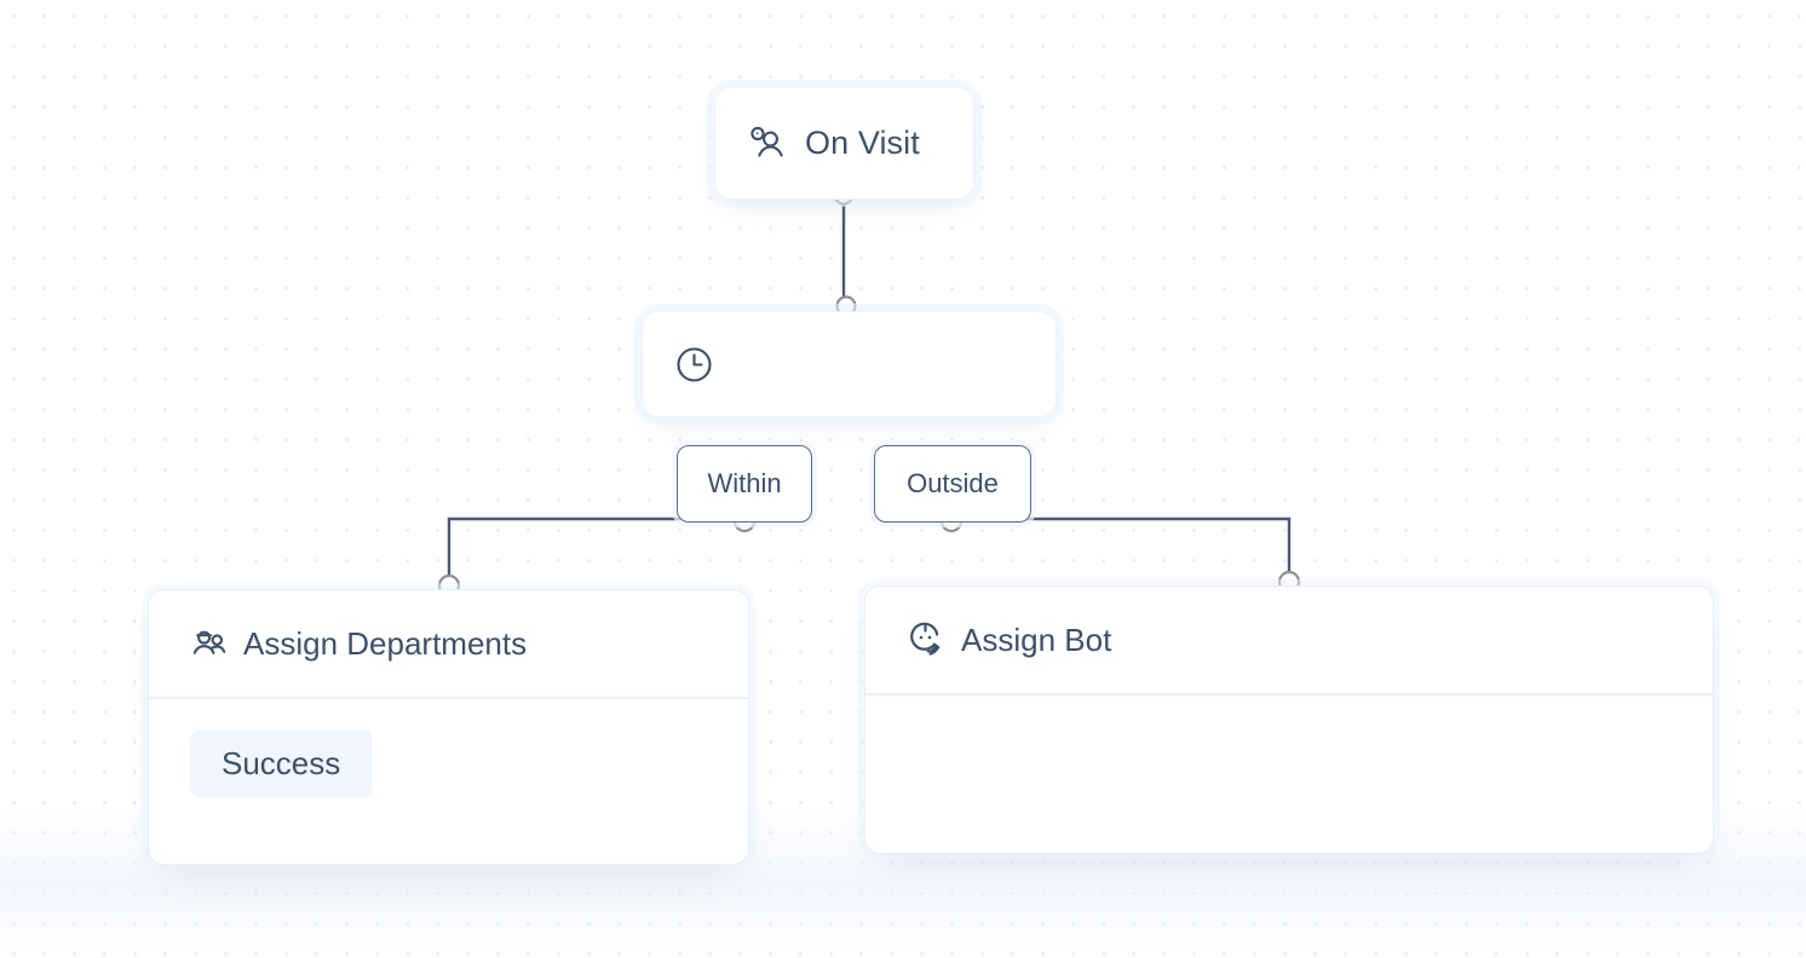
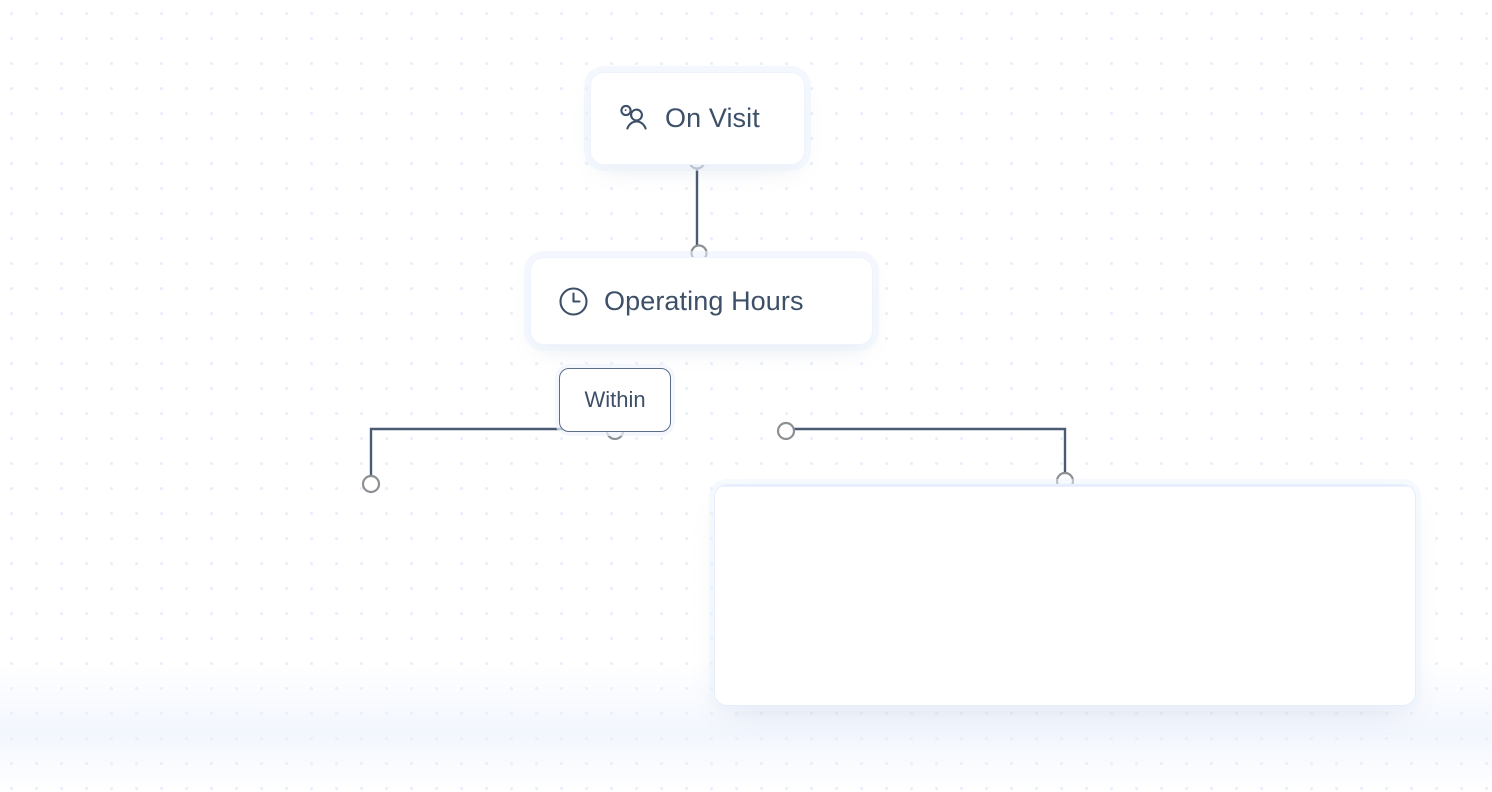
  On Visit
+ Operating Hours
  Within
- Outside
- Assign Departments
- Success
- Assign Bot
